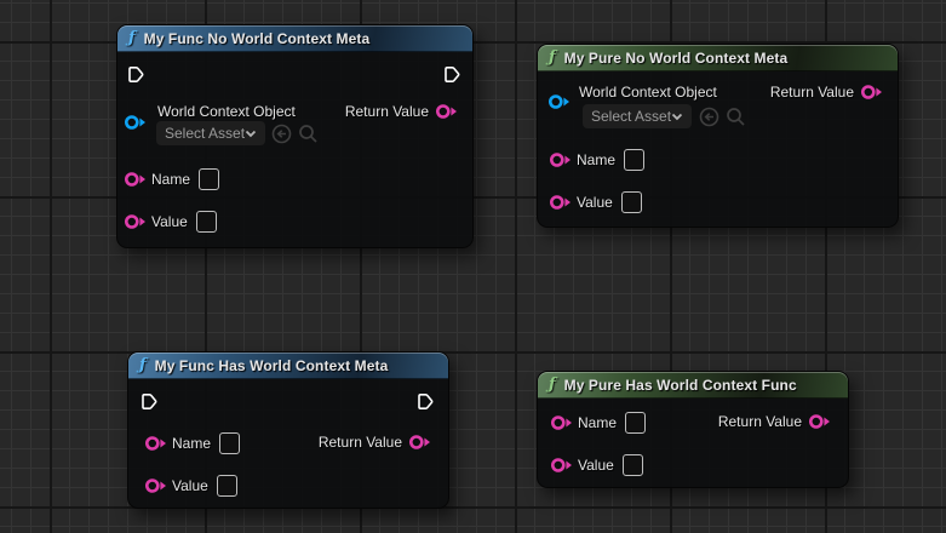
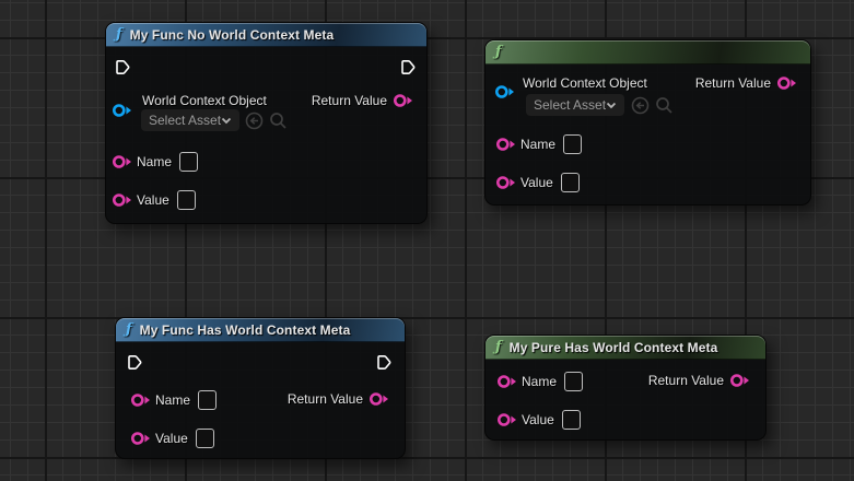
  ƒ
  My Func No World Context Meta
  World Context Object
  Return Value
  Select Asset
  Name
  Value
  ƒ
- My Pure No World Context Meta
  World Context Object
  Return Value
  Select Asset
  Name
  Value
  ƒ
  My Func Has World Context Meta
  Name
  Return Value
  Value
  ƒ
- My Pure Has World Context Func
+ My Pure Has World Context Meta
  Name
  Return Value
  Value
